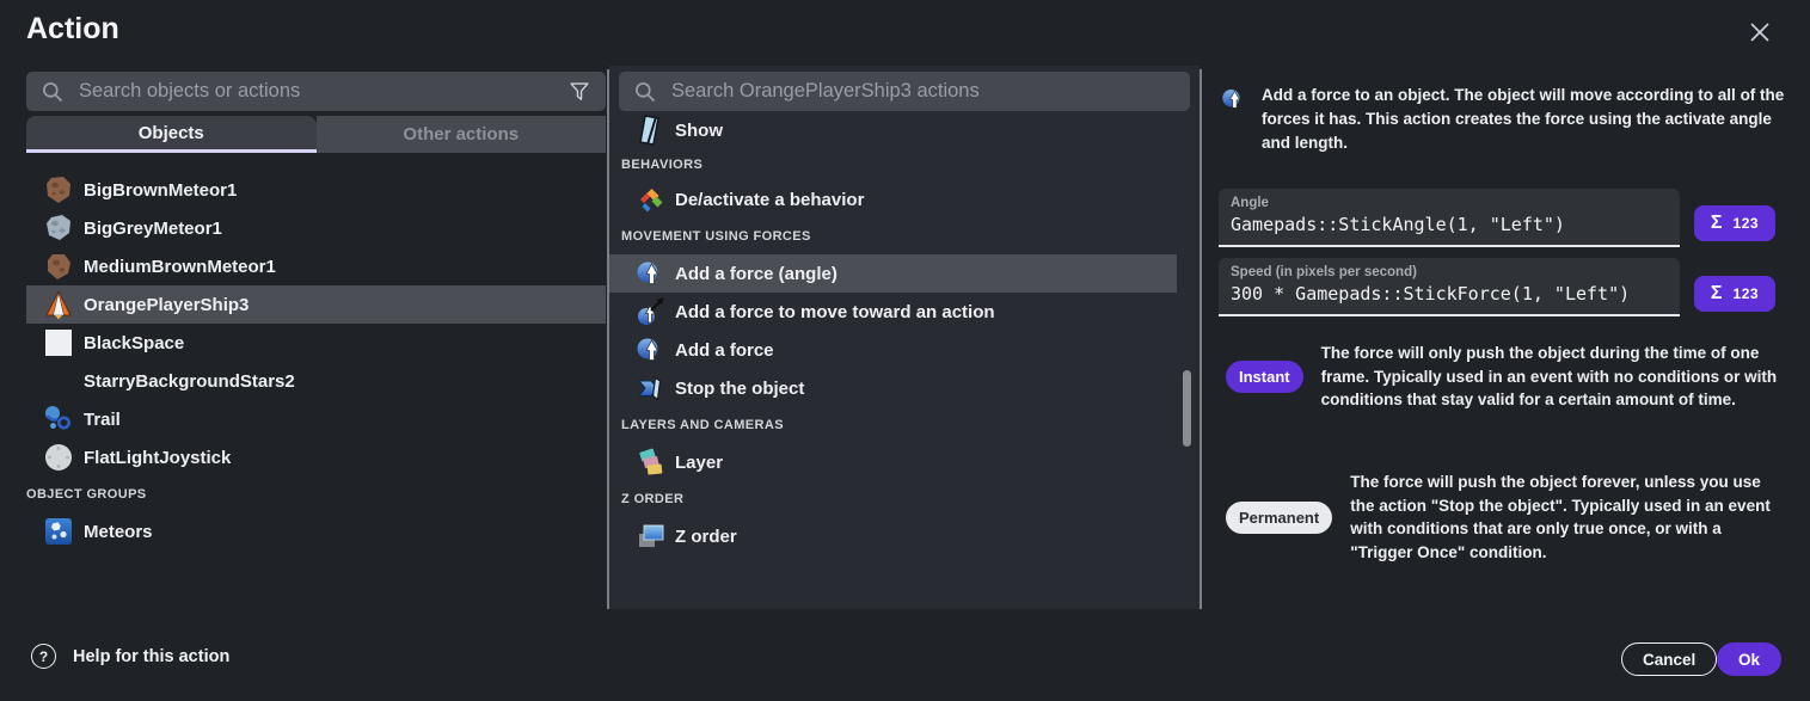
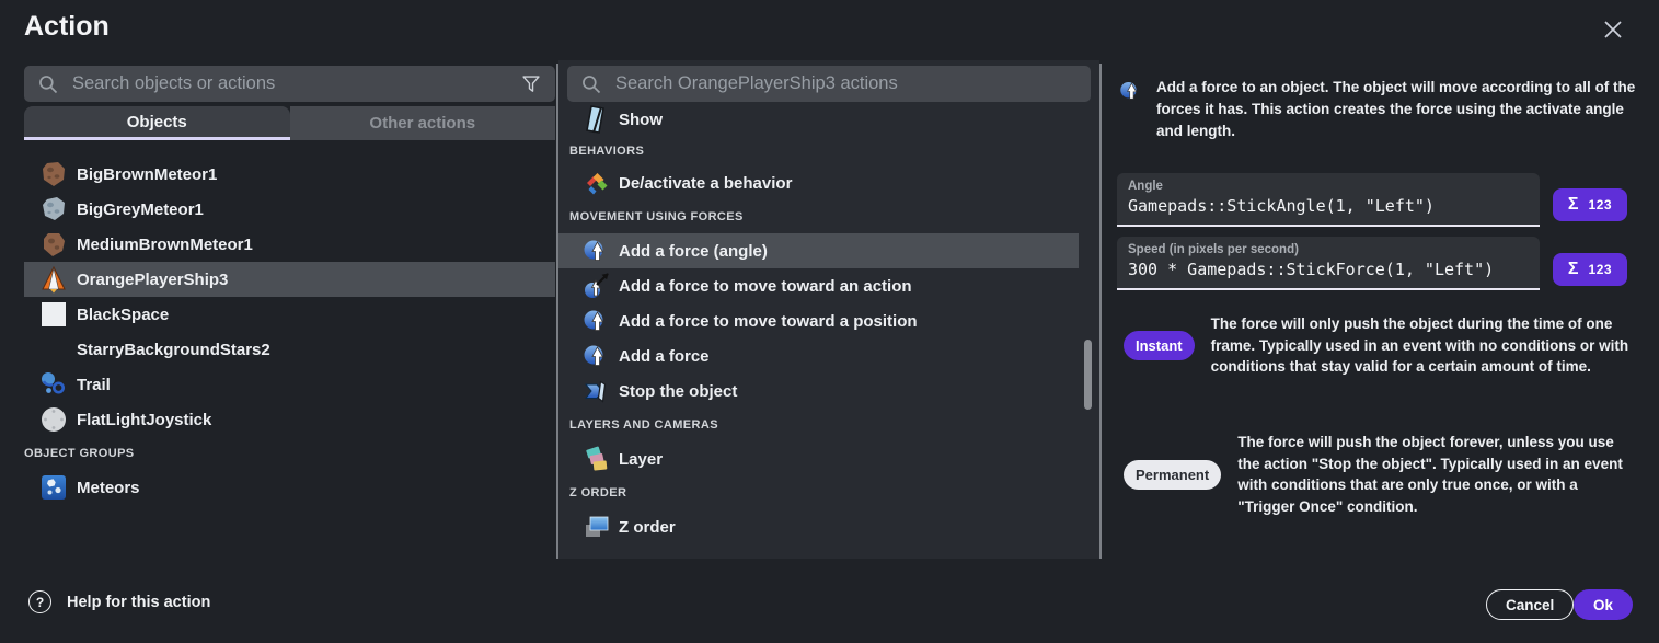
  Action
  Search objects or actions
  Objects
  Other actions
  BigBrownMeteor1
  BigGreyMeteor1
  MediumBrownMeteor1
  OrangePlayerShip3
  BlackSpace
  StarryBackgroundStars2
  Trail
  FlatLightJoystick
  OBJECT GROUPS
  Meteors
  Search OrangePlayerShip3 actions
  Show
  BEHAVIORS
  De/activate a behavior
  MOVEMENT USING FORCES
  Add a force (angle)
  Add a force to move toward an action
+ Add a force to move toward a position
  Add a force
  Stop the object
  LAYERS AND CAMERAS
  Layer
  Z ORDER
  Z order
  Add a force to an object. The object will move according to all of the forces it has. This action creates the force using the activate angle and length.
  Angle
  Gamepads::StickAngle(1, "Left")
  Σ
  123
  Speed (in pixels per second)
  300 * Gamepads::StickForce(1, "Left")
  Σ
  123
  Instant
  The force will only push the object during the time of one frame. Typically used in an event with no conditions or with conditions that stay valid for a certain amount of time.
  Permanent
  The force will push the object forever, unless you use the action "Stop the object". Typically used in an event with conditions that are only true once, or with a "Trigger Once" condition.
  ?
  Help for this action
  Cancel
  Ok
